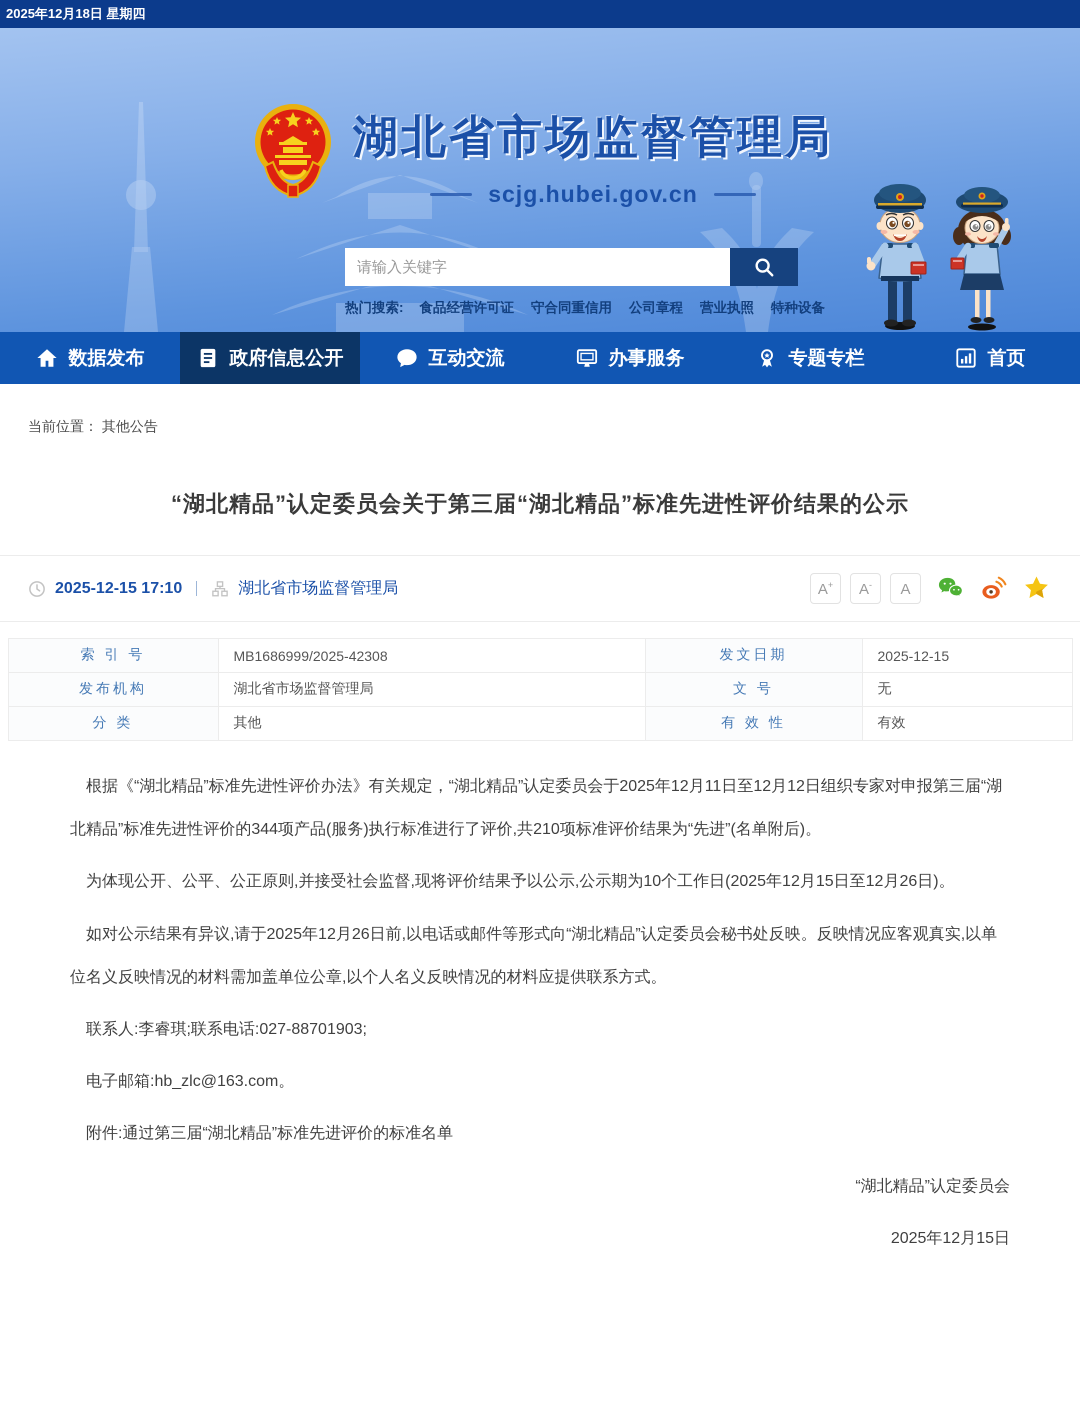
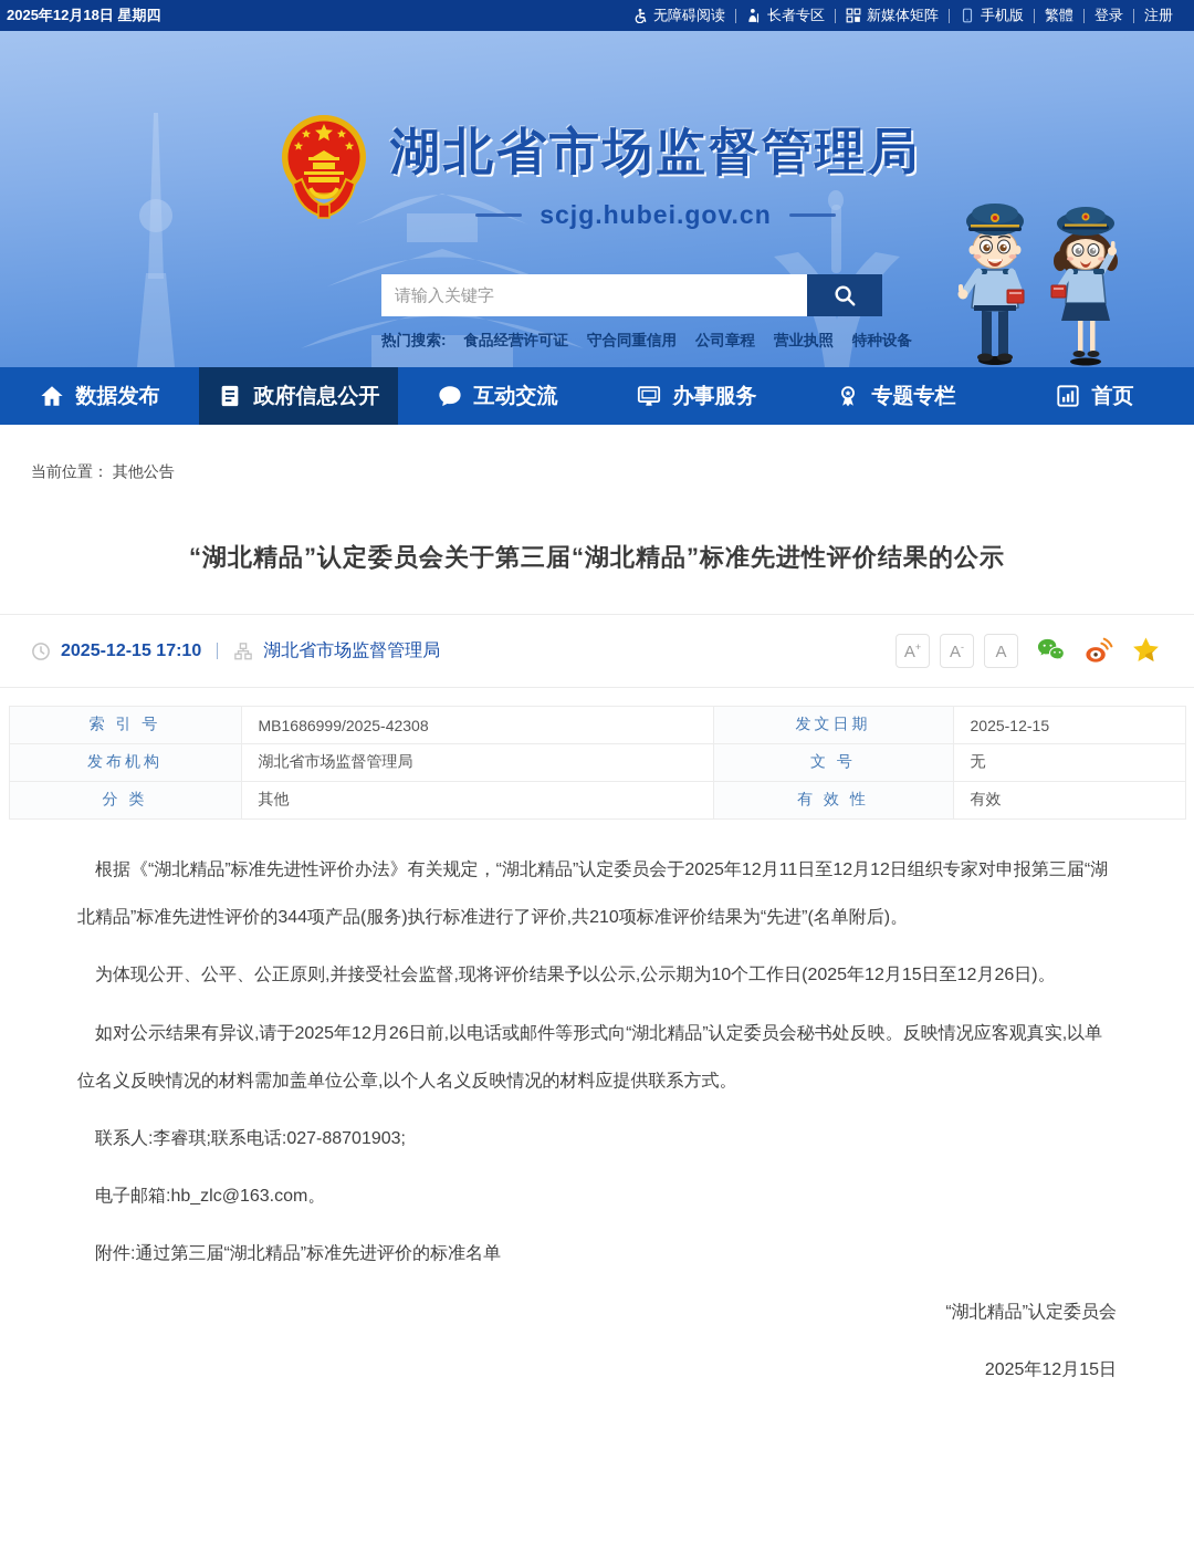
  2025年12月18日 星期四
+ 无障碍阅读
+ 长者专区
+ 新媒体矩阵
+ 手机版
+ 繁體
+ 登录
+ 注册
  湖北省市场监督管理局
  scjg.hubei.gov.cn
  请输入关键字
  热门搜索:
  食品经营许可证
  守合同重信用
  公司章程
  营业执照
  特种设备
  数据发布
  政府信息公开
  互动交流
  办事服务
  专题专栏
  首页
  当前位置： 其他公告
  “湖北精品”认定委员会关于第三届“湖北精品”标准先进性评价结果的公示
  2025-12-15 17:10
  湖北省市场监督管理局
  A+
  A-
  A
  索 引 号	MB1686999/2025-42308	发文日期	2025-12-15
  发布机构	湖北省市场监督管理局	文 号	无
  分 类	其他	有 效 性	有效
  根据《“湖北精品”标准先进性评价办法》有关规定，“湖北精品”认定委员会于2025年12月11日至12月12日组织专家对申报第三届“湖北精品”标准先进性评价的344项产品(服务)执行标准进行了评价,共210项标准评价结果为“先进”(名单附后)。
  为体现公开、公平、公正原则,并接受社会监督,现将评价结果予以公示,公示期为10个工作日(2025年12月15日至12月26日)。
  如对公示结果有异议,请于2025年12月26日前,以电话或邮件等形式向“湖北精品”认定委员会秘书处反映。反映情况应客观真实,以单位名义反映情况的材料需加盖单位公章,以个人名义反映情况的材料应提供联系方式。
  联系人:李睿琪;联系电话:027-88701903;
  电子邮箱:hb_zlc@163.com。
  附件:通过第三届“湖北精品”标准先进评价的标准名单
  “湖北精品”认定委员会
  2025年12月15日
